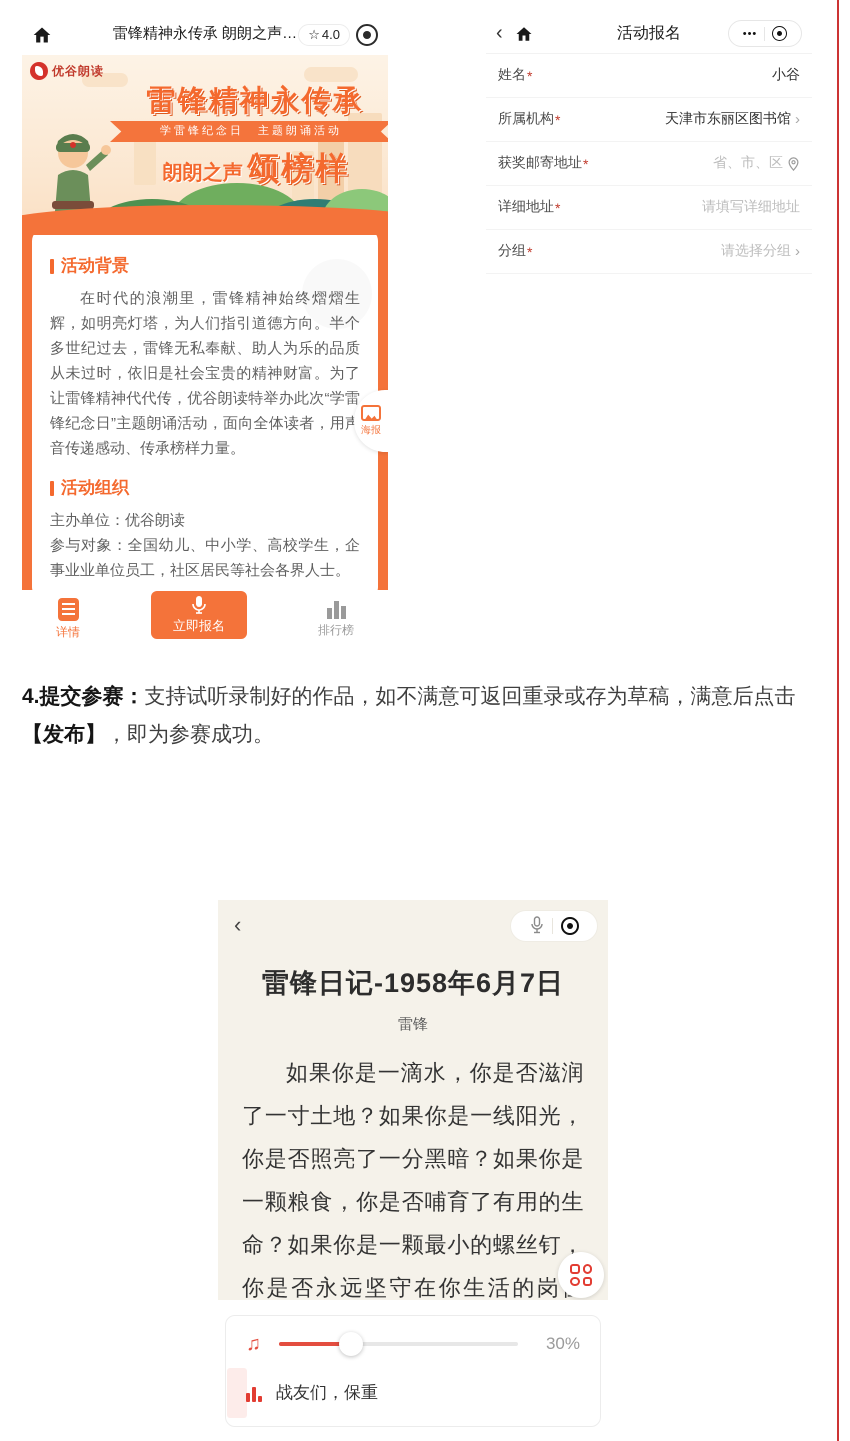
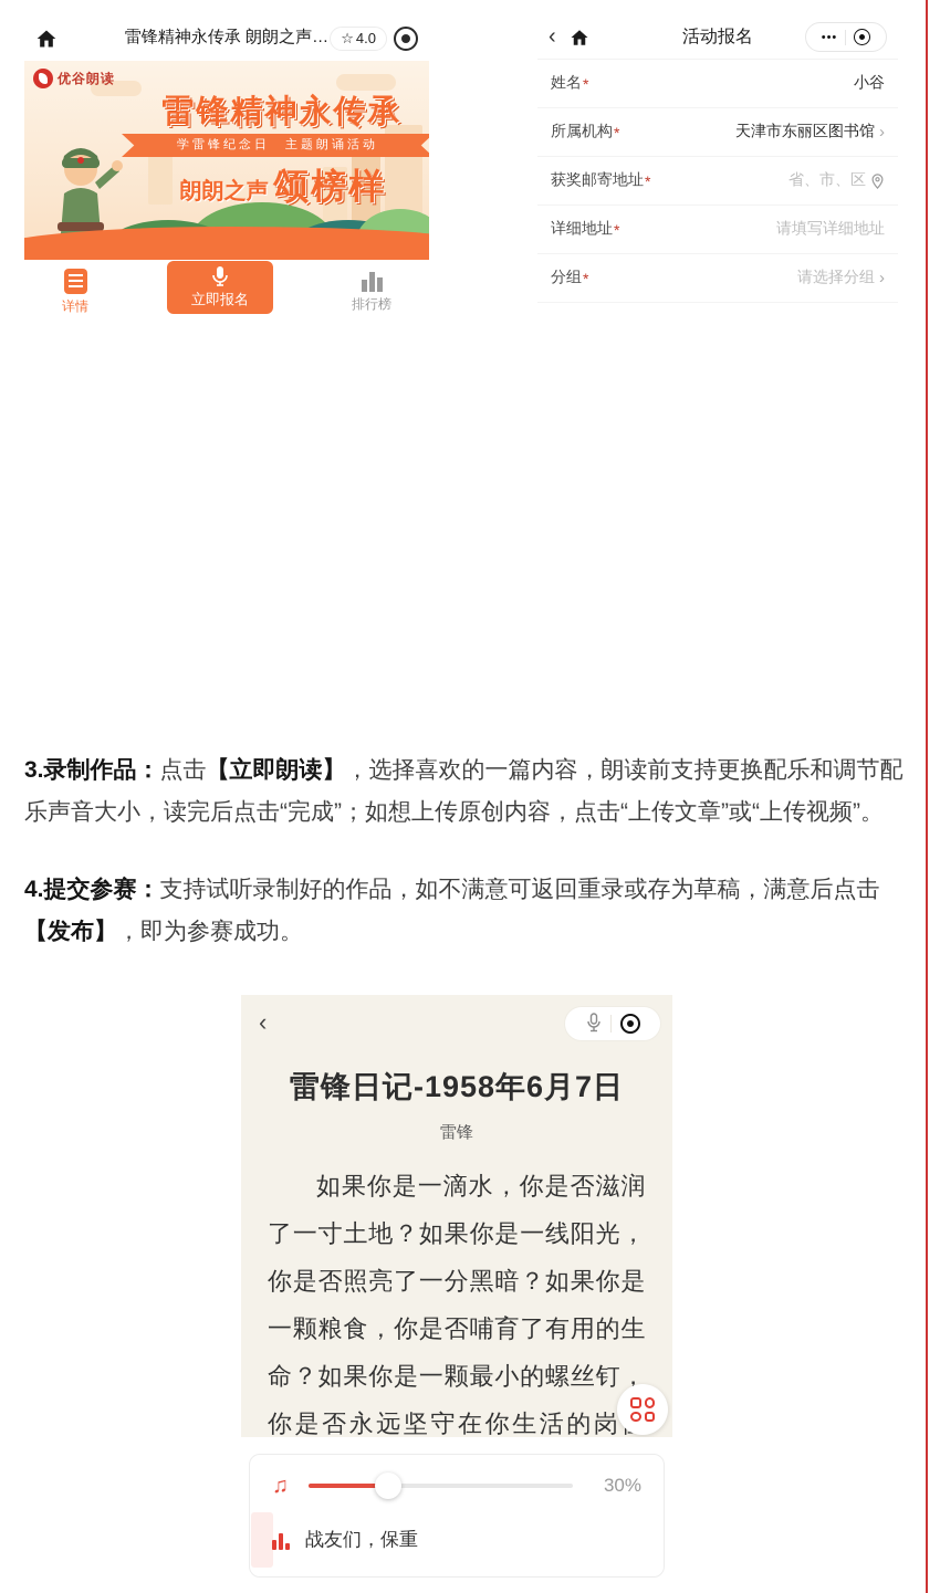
  雷锋精神永传承 朗朗之声…
  ☆
  4.0
  优谷朗读
  雷锋精神永传承
  学雷锋纪念日
  主题朗诵活动
  朗朗之声 颂榜样
- 活动背景
- 在时代的浪潮里，雷锋精神始终熠熠生辉，如明亮灯塔，为人们指引道德方向。半个多世纪过去，雷锋无私奉献、助人为乐的品质从未过时，依旧是社会宝贵的精神财富。为了让雷锋精神代代传，优谷朗读特举办此次“学雷锋纪念日”主题朗诵活动，面向全体读者，用声音传递感动、传承榜样力量。
- 活动组织
- 主办单位：优谷朗读
- 参与对象：全国幼儿、中小学、高校学生，企事业业单位员工，社区居民等社会各界人士。
- 海报
  详情
  立即报名
  排行榜
  ‹
  活动报名
  •••
  姓名
  *
  小谷
  所属机构
  *
  天津市东丽区图书馆
  ›
  获奖邮寄地址
  *
  省、市、区
  详细地址
  *
  请填写详细地址
  分组
  *
  请选择分组
  ›
+ 3.录制作品：点击【立即朗读】，选择喜欢的一篇内容，朗读前支持更换配乐和调节配乐声音大小，读完后点击“完成”；如想上传原创内容，点击“上传文章”或“上传视频”。
  4.提交参赛：支持试听录制好的作品，如不满意可返回重录或存为草稿，满意后点击【发布】，即为参赛成功。
  ‹
  雷锋日记-1958年6月7日
  雷锋
  ♫
  30%
  战友们，保重
